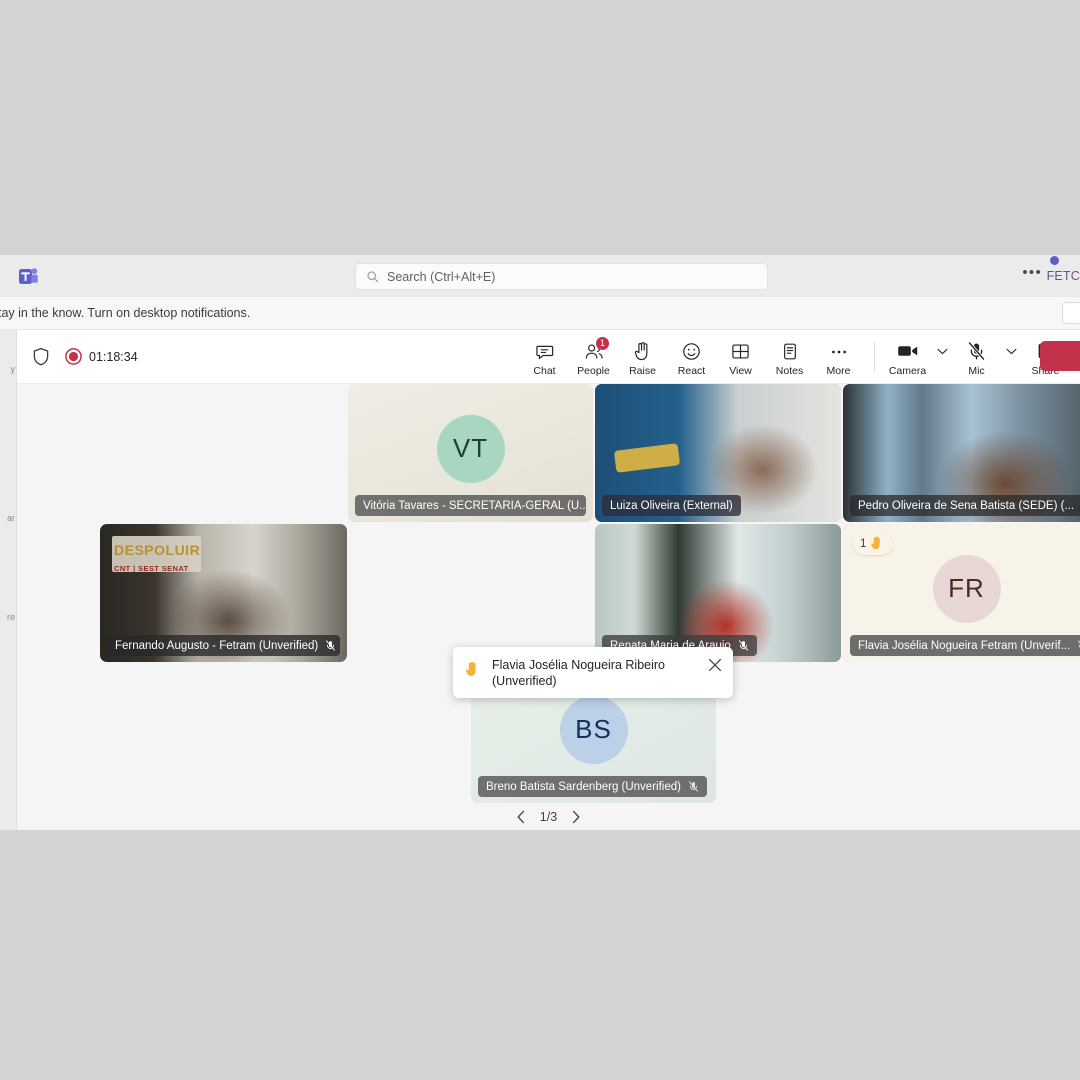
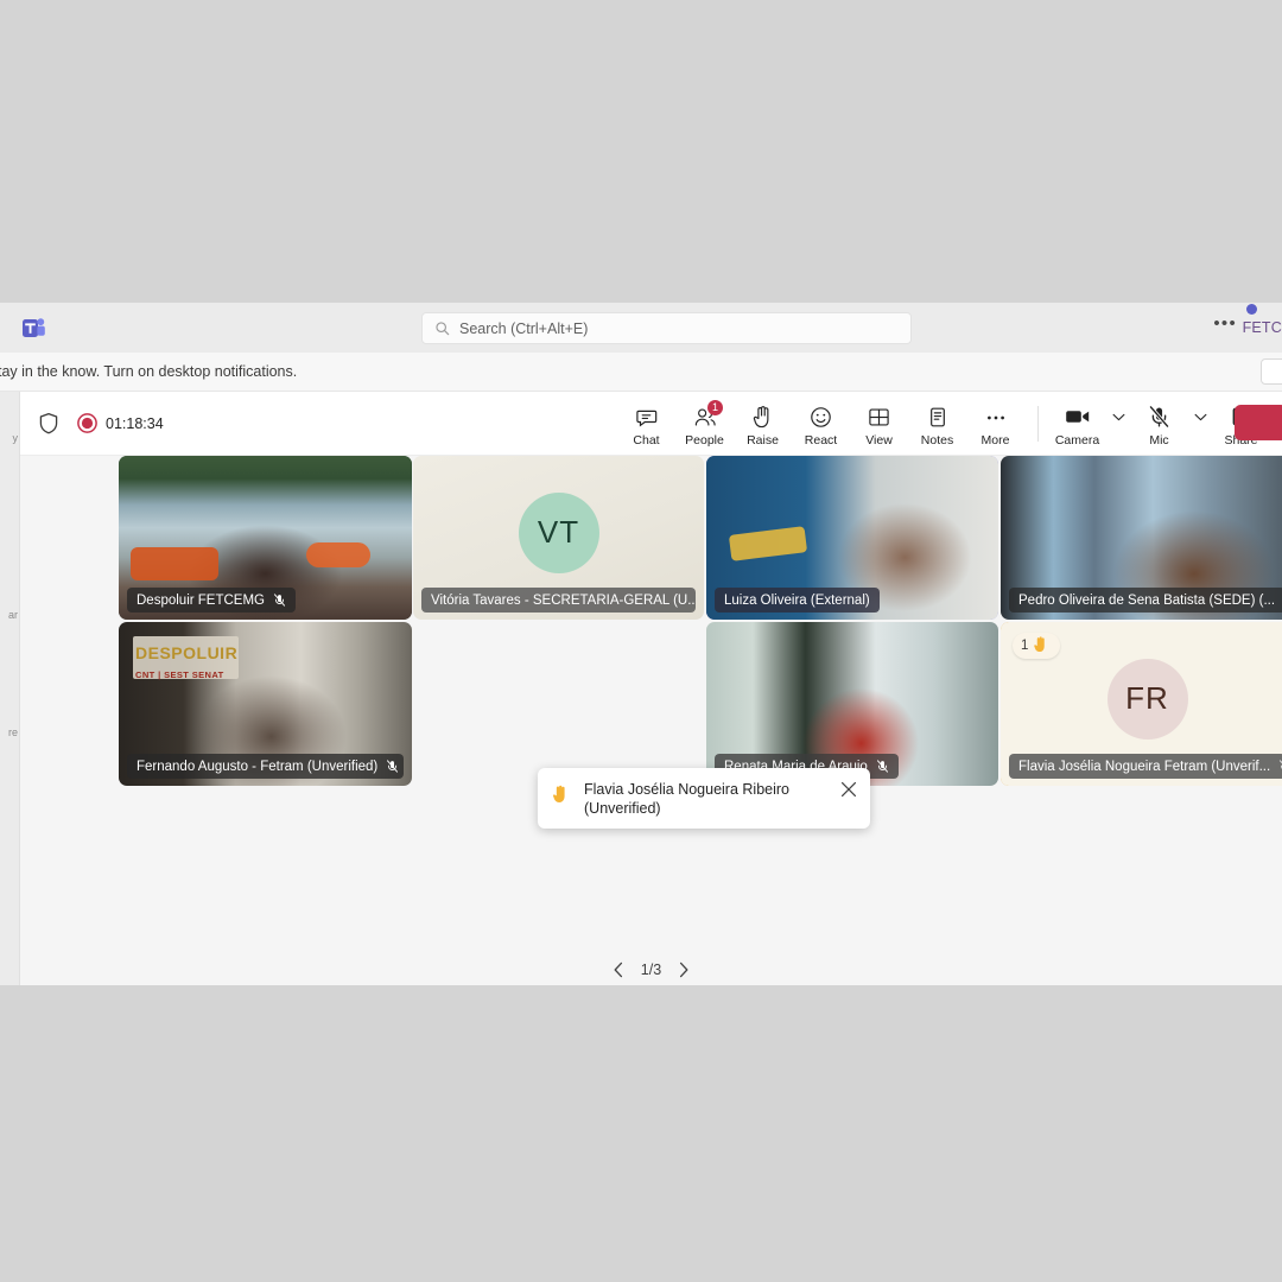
  Search (Ctrl+Alt+E)
  •••
  FETC
  ay in the know. Turn on desktop notifications.
  y
  ar
  re
  01:18:34
  Chat
  1
  People
  Raise
  React
  View
  Notes
  More
  Camera
  Mic
  Share
+ Despoluir FETCEMG
  VT
  Vitória Tavares - SECRETARIA-GERAL (U..
  Luiza Oliveira (External)
  Pedro Oliveira de Sena Batista (SEDE) (...
  DESPOLUIR
  CNT | SEST SENAT
  Fernando Augusto - Fetram (Unverified)
  Renata Maria de Araujo
  1
  FR
  Flavia Josélia Nogueira Fetram (Unverif...
- BS
- Breno Batista Sardenberg (Unverified)
  1/3
  Flavia Josélia Nogueira Ribeiro
  (Unverified)
